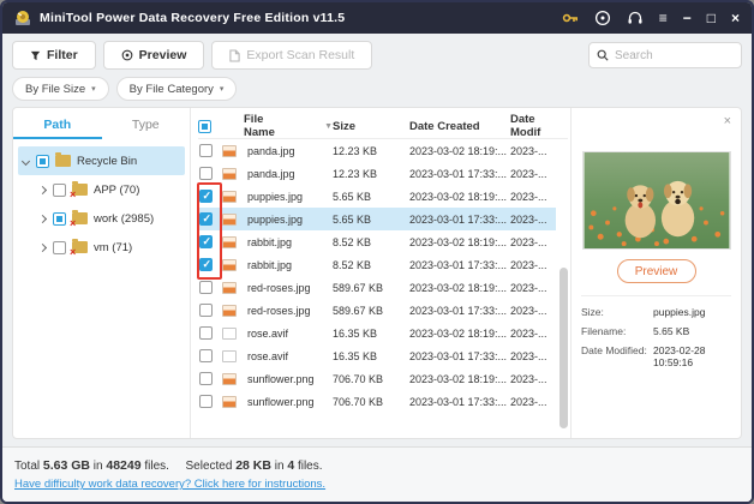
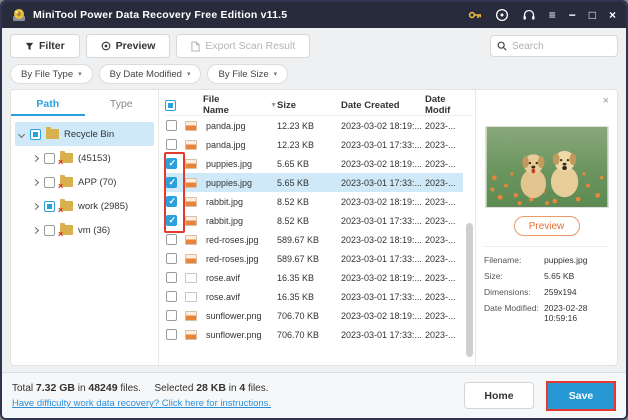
  MiniTool Power Data Recovery Free Edition v11.5
  ≡
  −
  □
  ×
  Filter
  Preview
  Export Scan Result
  Search
+ By File Type
+ By Date Modified
  By File Size
- By File Category
  Path
  Type
  Recycle Bin
+ (45153)
  APP (70)
  work (2985)
- vm (71)
+ vm (36)
  File Name
  Size
  Date Created
  Date Modif
  panda.jpg
  12.23 KB
  2023-03-02 18:19:...
  2023-...
  panda.jpg
  12.23 KB
  2023-03-01 17:33:...
  2023-...
  puppies.jpg
  5.65 KB
  2023-03-02 18:19:...
  2023-...
  puppies.jpg
  5.65 KB
  2023-03-01 17:33:...
  2023-...
  rabbit.jpg
  8.52 KB
  2023-03-02 18:19:...
  2023-...
  rabbit.jpg
  8.52 KB
  2023-03-01 17:33:...
  2023-...
  red-roses.jpg
  589.67 KB
  2023-03-02 18:19:...
  2023-...
  red-roses.jpg
  589.67 KB
  2023-03-01 17:33:...
  2023-...
  rose.avif
  16.35 KB
  2023-03-02 18:19:...
  2023-...
  rose.avif
  16.35 KB
  2023-03-01 17:33:...
  2023-...
  sunflower.png
  706.70 KB
  2023-03-02 18:19:...
  2023-...
  sunflower.png
  706.70 KB
  2023-03-01 17:33:...
  2023-...
  ×
  Preview
- Size:
+ Filename:
  puppies.jpg
- Filename:
+ Size:
  5.65 KB
+ Dimensions:
+ 259x194
  Date Modified:
  2023-02-28 10:59:16
- Total 5.63 GB in 48249 files. Selected 28 KB in 4 files.
+ Total 7.32 GB in 48249 files. Selected 28 KB in 4 files.
  Have difficulty work data recovery? Click here for instructions.
+ Home
+ Save
